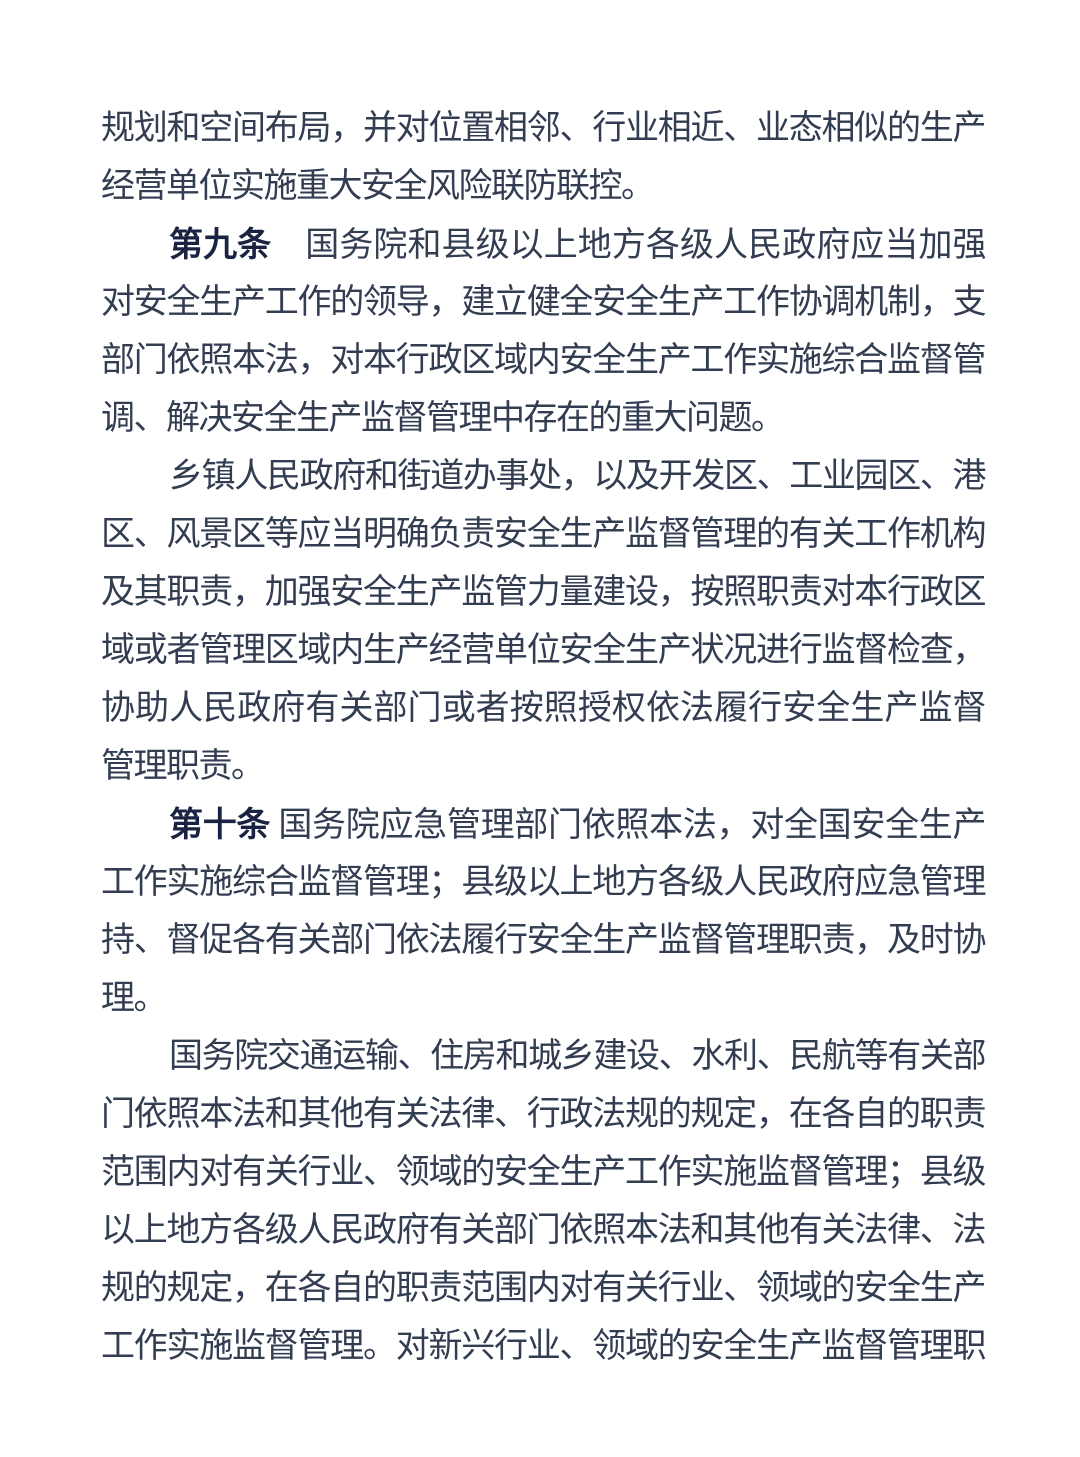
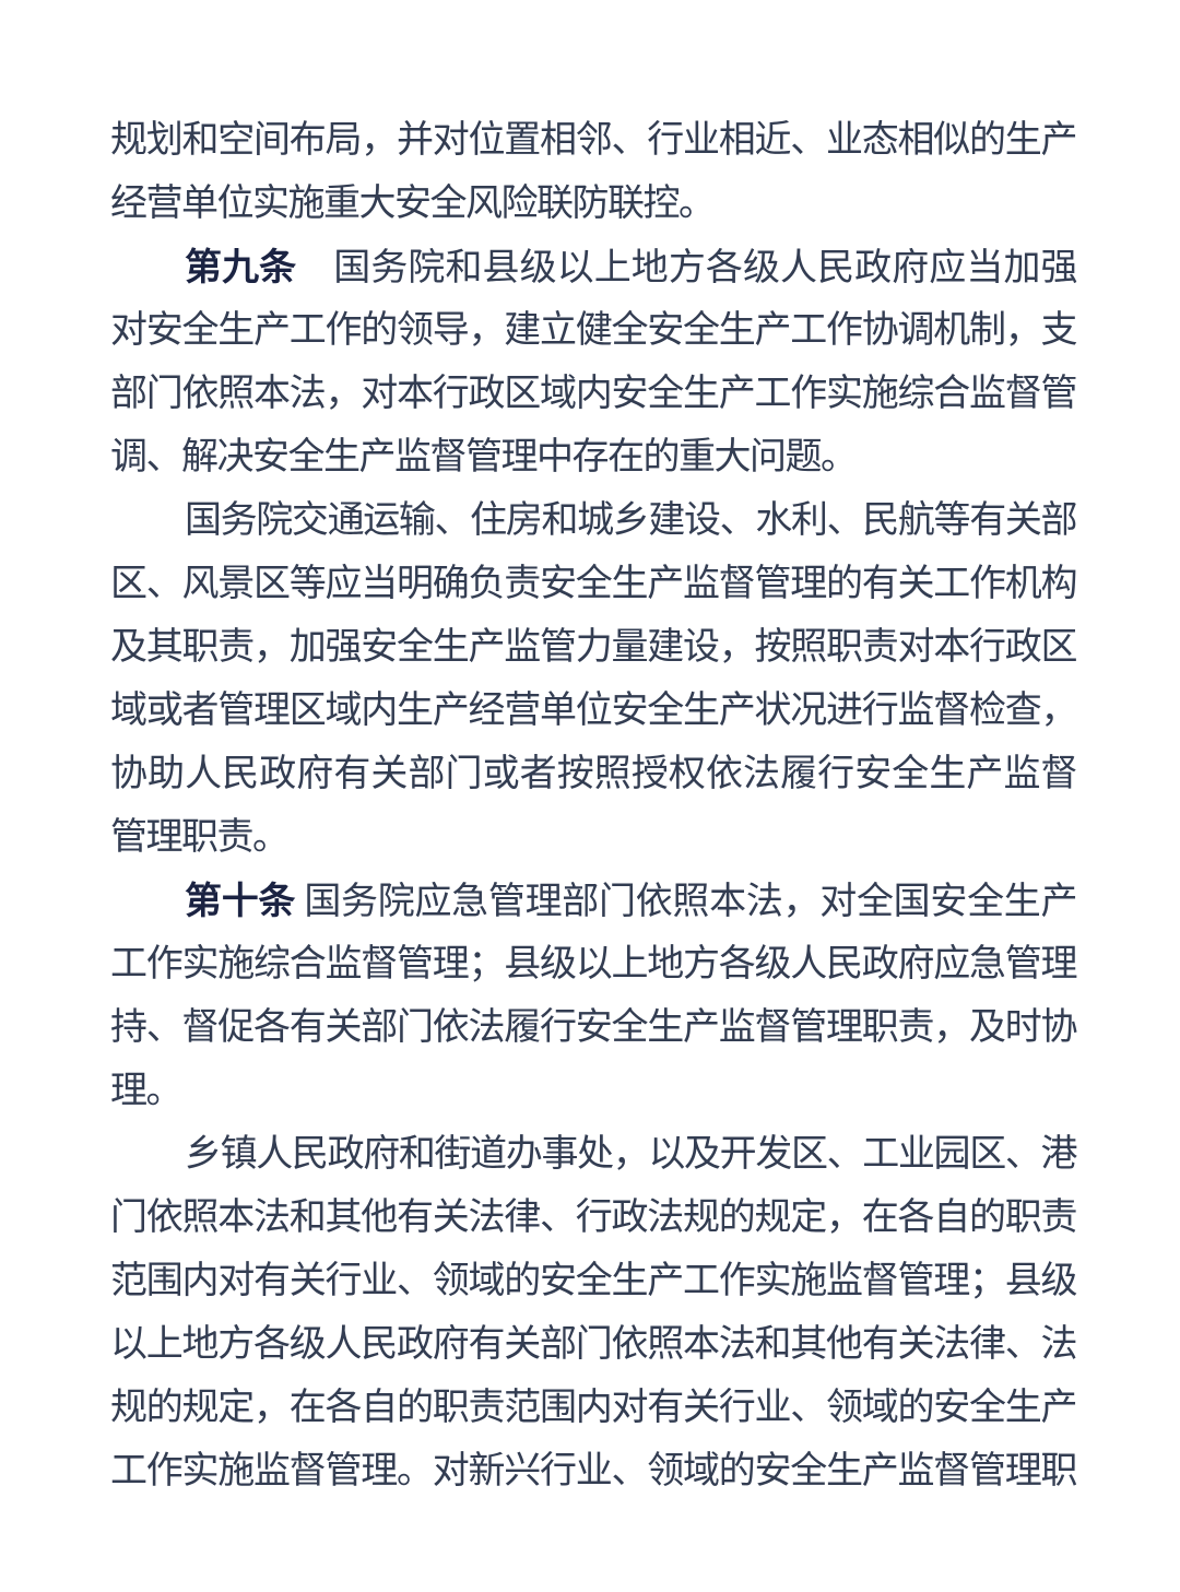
  规划和空间布局，并对位置相邻、行业相近、业态相似的生产
  经营单位实施重大安全风险联防联控。
  第九条 国务院和县级以上地方各级人民政府应当加强
  对安全生产工作的领导，建立健全安全生产工作协调机制，支
  部门依照本法，对本行政区域内安全生产工作实施综合监督管
  调、解决安全生产监督管理中存在的重大问题。
- 乡镇人民政府和街道办事处，以及开发区、工业园区、港
+ 国务院交通运输、住房和城乡建设、水利、民航等有关部
  区、风景区等应当明确负责安全生产监督管理的有关工作机构
  及其职责，加强安全生产监管力量建设，按照职责对本行政区
  域或者管理区域内生产经营单位安全生产状况进行监督检查，
  协助人民政府有关部门或者按照授权依法履行安全生产监督
  管理职责。
  第十条 国务院应急管理部门依照本法，对全国安全生产
  工作实施综合监督管理；县级以上地方各级人民政府应急管理
  持、督促各有关部门依法履行安全生产监督管理职责，及时协
  理。
- 国务院交通运输、住房和城乡建设、水利、民航等有关部
+ 乡镇人民政府和街道办事处，以及开发区、工业园区、港
  门依照本法和其他有关法律、行政法规的规定，在各自的职责
  范围内对有关行业、领域的安全生产工作实施监督管理；县级
  以上地方各级人民政府有关部门依照本法和其他有关法律、法
  规的规定，在各自的职责范围内对有关行业、领域的安全生产
  工作实施监督管理。对新兴行业、领域的安全生产监督管理职
